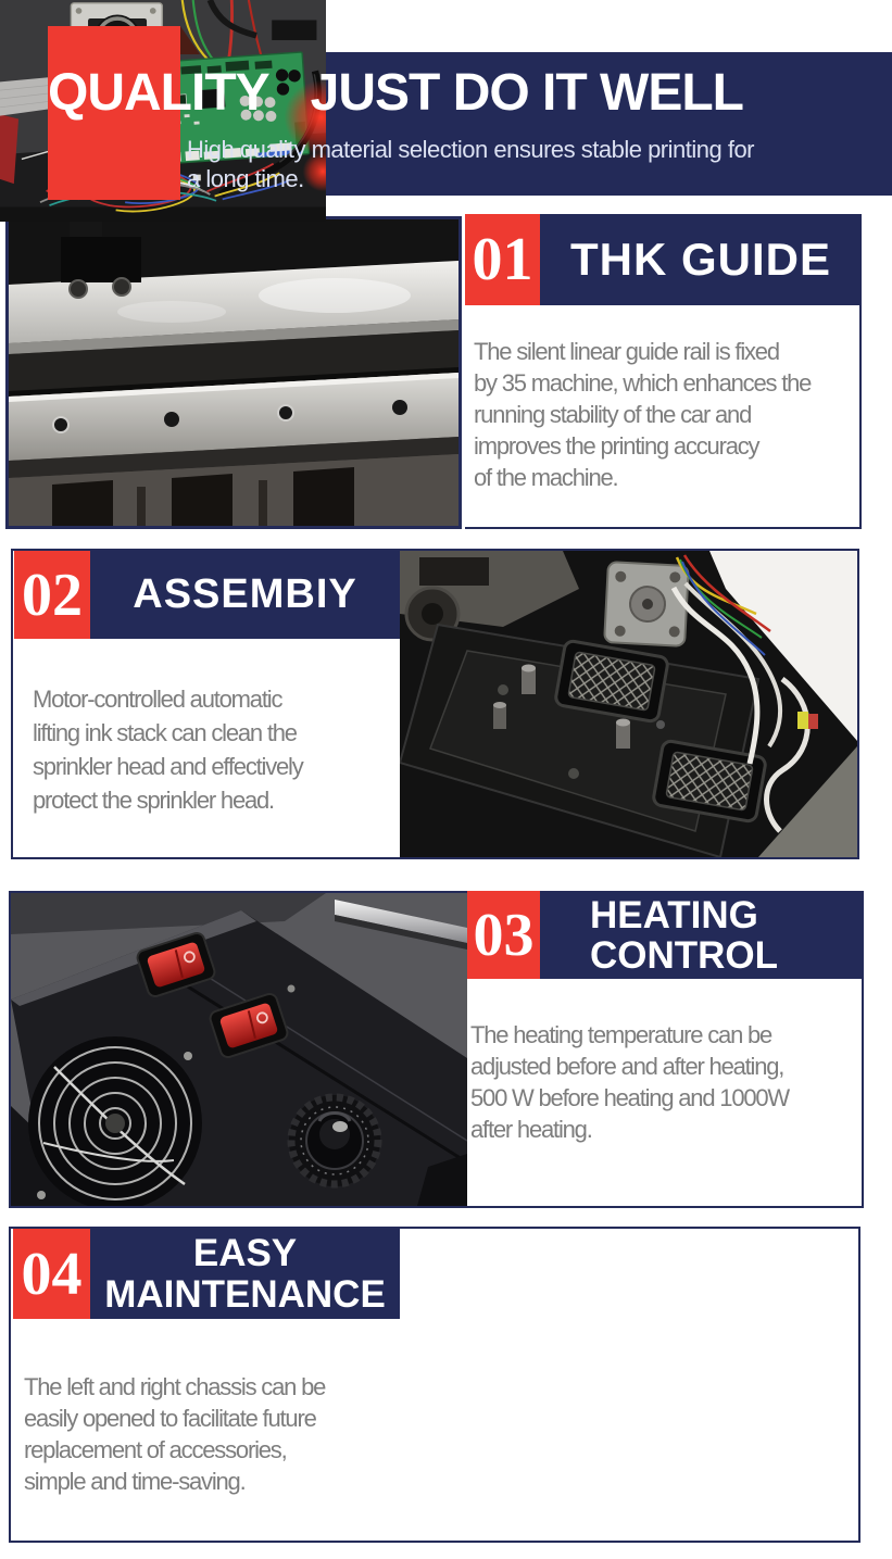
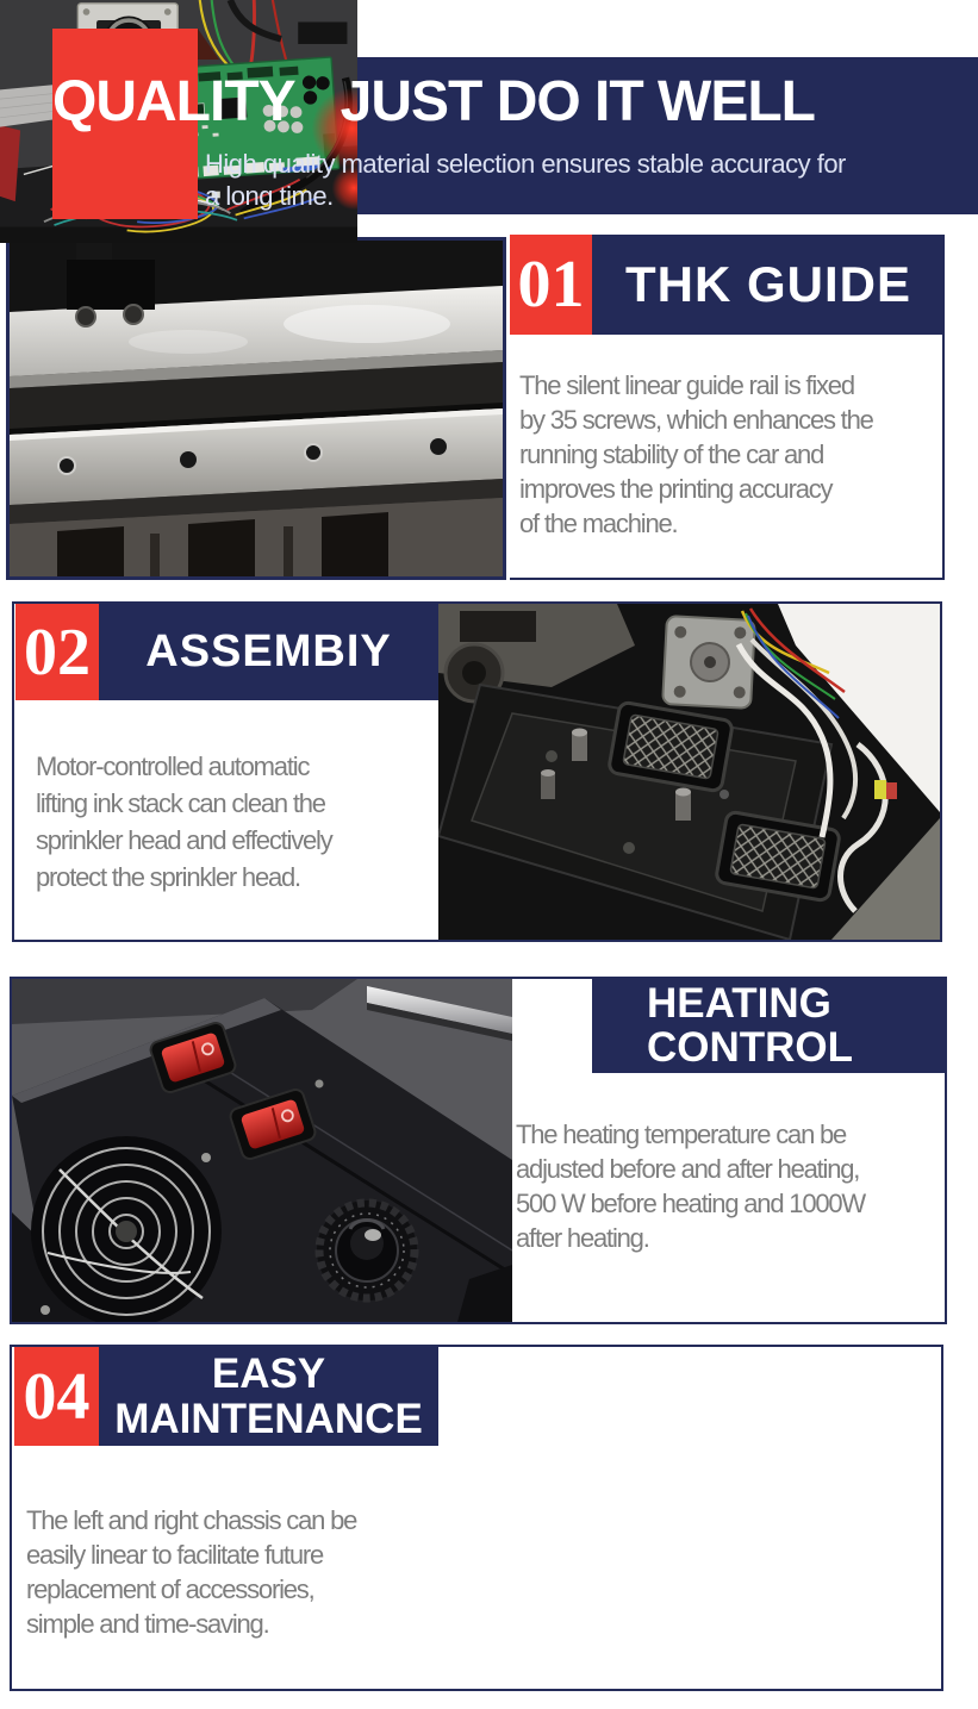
  QUALITY JUST DO IT WELL
- High quality material selection ensures stable printing for
+ High quality material selection ensures stable accuracy for
  a long time.
  01
  THK GUIDE
  The silent linear guide rail is fixed
- by 35 machine, which enhances the
+ by 35 screws, which enhances the
  running stability of the car and
  improves the printing accuracy
  of the machine.
  02
  ASSEMBIY
  Motor-controlled automatic
  lifting ink stack can clean the
  sprinkler head and effectively
  protect the sprinkler head.
- 03
  HEATING
  CONTROL
  The heating temperature can be
  adjusted before and after heating,
  500 W before heating and 1000W
  after heating.
  04
  EASY
  MAINTENANCE
  The left and right chassis can be
- easily opened to facilitate future
+ easily linear to facilitate future
  replacement of accessories,
  simple and time-saving.
